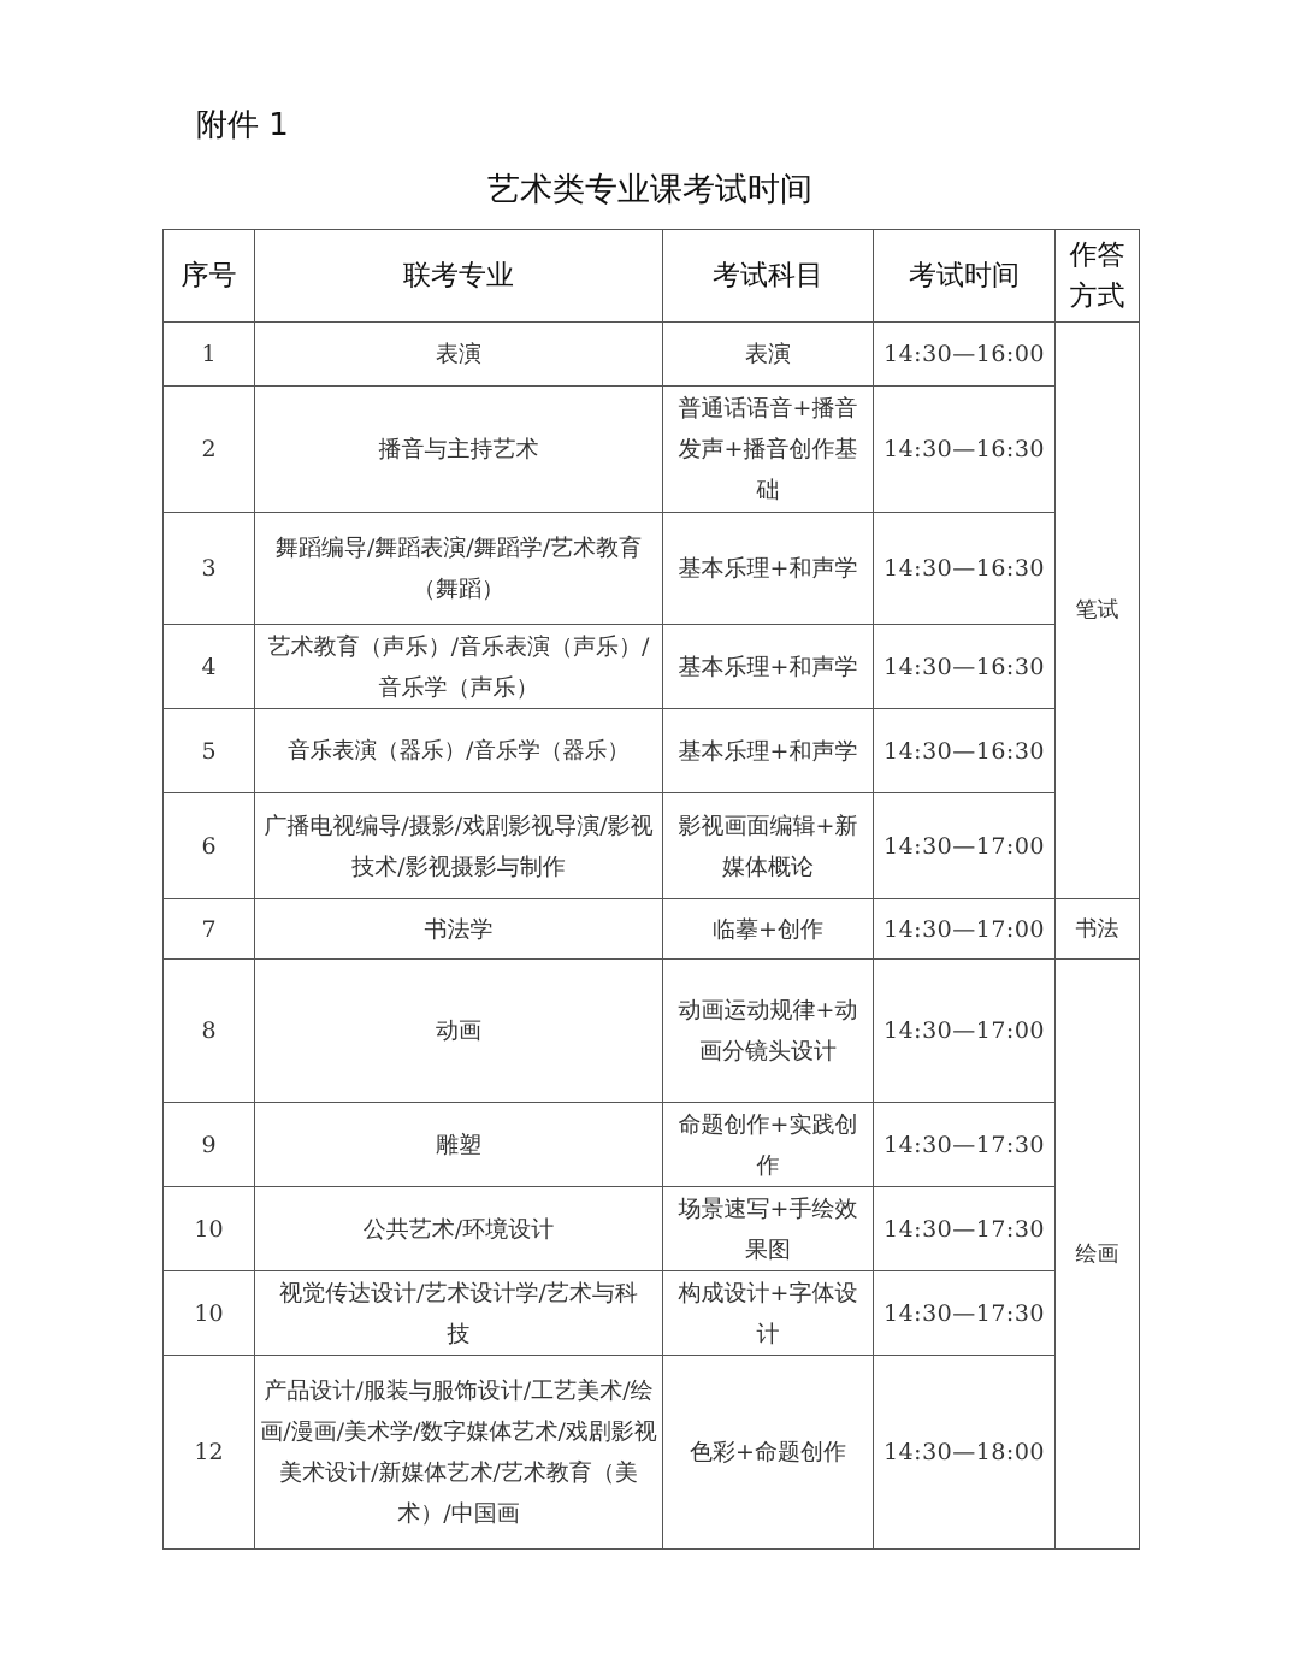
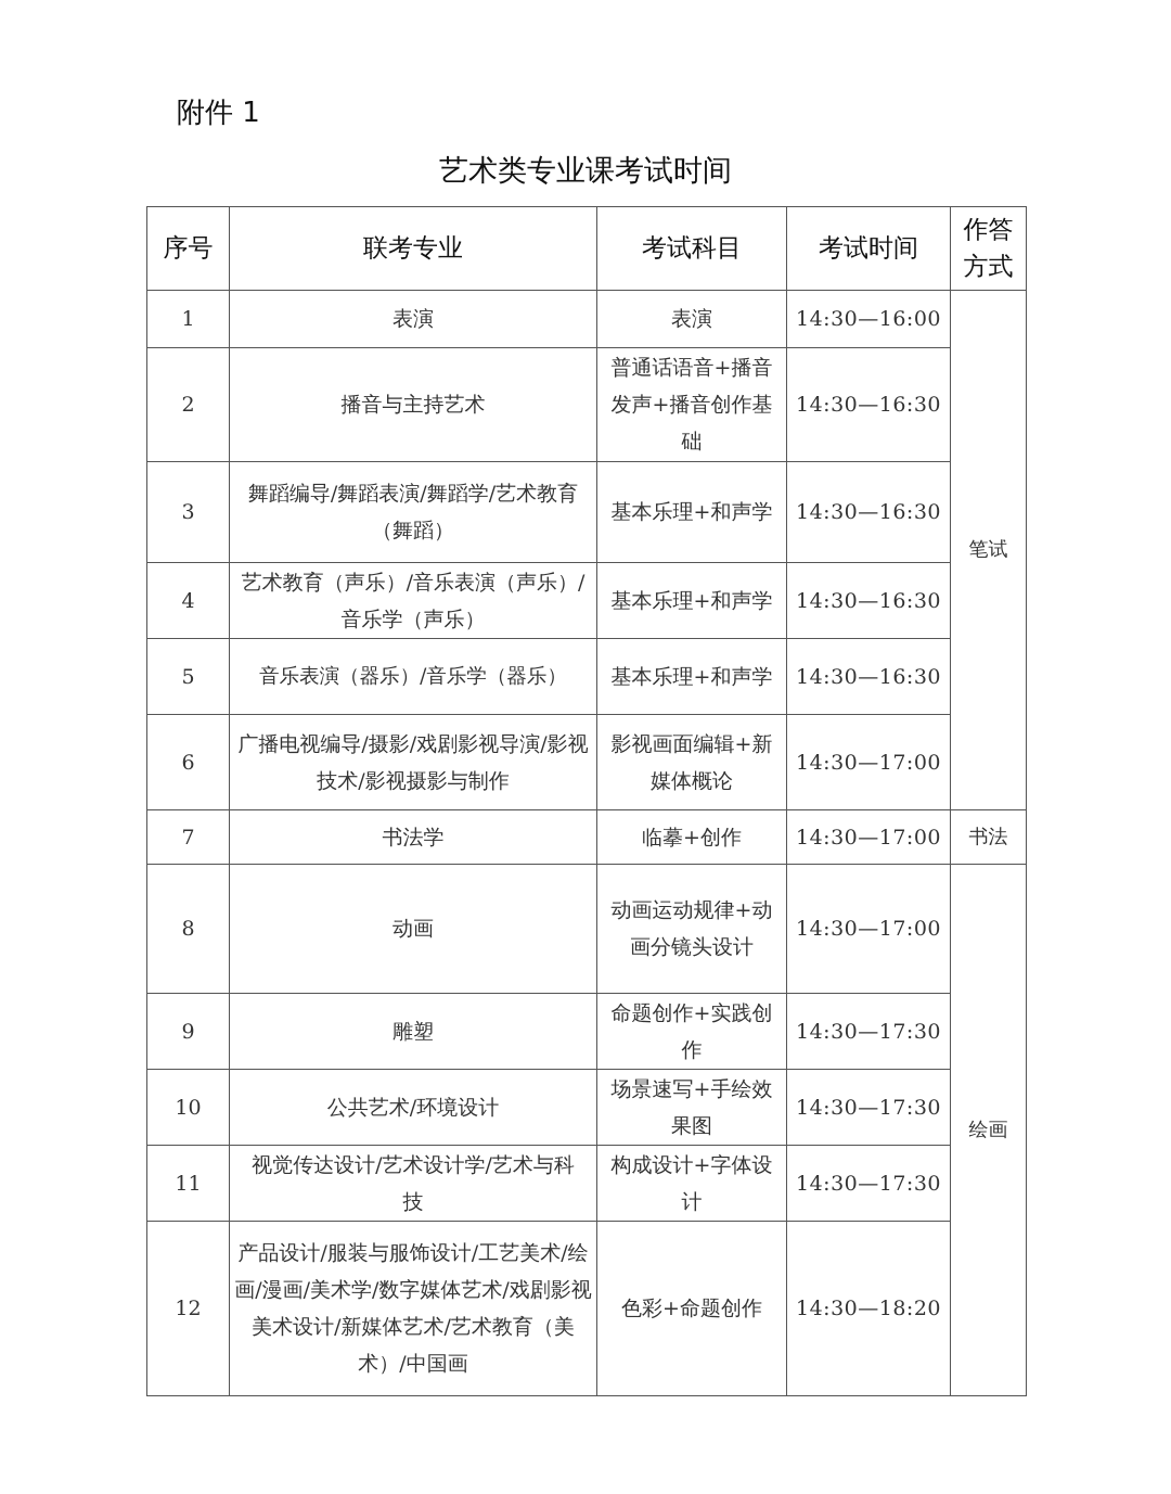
  附件 1
  艺术类专业课考试时间
  序号	联考专业	考试科目	考试时间	作答方式
  1	表演	表演	14:30—16:00	笔试
  2	播音与主持艺术	普通话语音+播音发声+播音创作基础	14:30—16:30
  3	舞蹈编导/舞蹈表演/舞蹈学/艺术教育（舞蹈）	基本乐理+和声学	14:30—16:30
  4	艺术教育（声乐）/音乐表演（声乐）/音乐学（声乐）	基本乐理+和声学	14:30—16:30
  5	音乐表演（器乐）/音乐学（器乐）	基本乐理+和声学	14:30—16:30
  6	广播电视编导/摄影/戏剧影视导演/影视技术/影视摄影与制作	影视画面编辑+新媒体概论	14:30—17:00
  7	书法学	临摹+创作	14:30—17:00	书法
  8	动画	动画运动规律+动画分镜头设计	14:30—17:00	绘画
  9	雕塑	命题创作+实践创作	14:30—17:30
  10	公共艺术/环境设计	场景速写+手绘效果图	14:30—17:30
- 10	视觉传达设计/艺术设计学/艺术与科技	构成设计+字体设计	14:30—17:30
+ 11	视觉传达设计/艺术设计学/艺术与科技	构成设计+字体设计	14:30—17:30
- 12	产品设计/服装与服饰设计/工艺美术/绘画/漫画/美术学/数字媒体艺术/戏剧影视美术设计/新媒体艺术/艺术教育（美术）/中国画	色彩+命题创作	14:30—18:00
+ 12	产品设计/服装与服饰设计/工艺美术/绘画/漫画/美术学/数字媒体艺术/戏剧影视美术设计/新媒体艺术/艺术教育（美术）/中国画	色彩+命题创作	14:30—18:20
